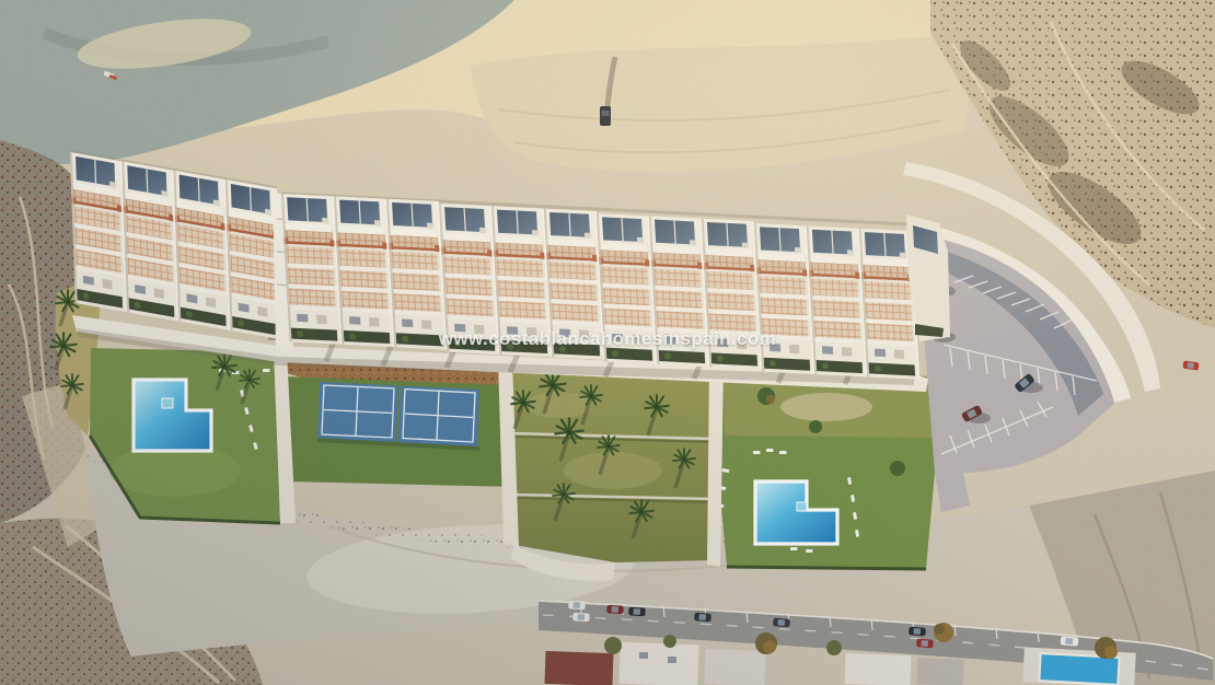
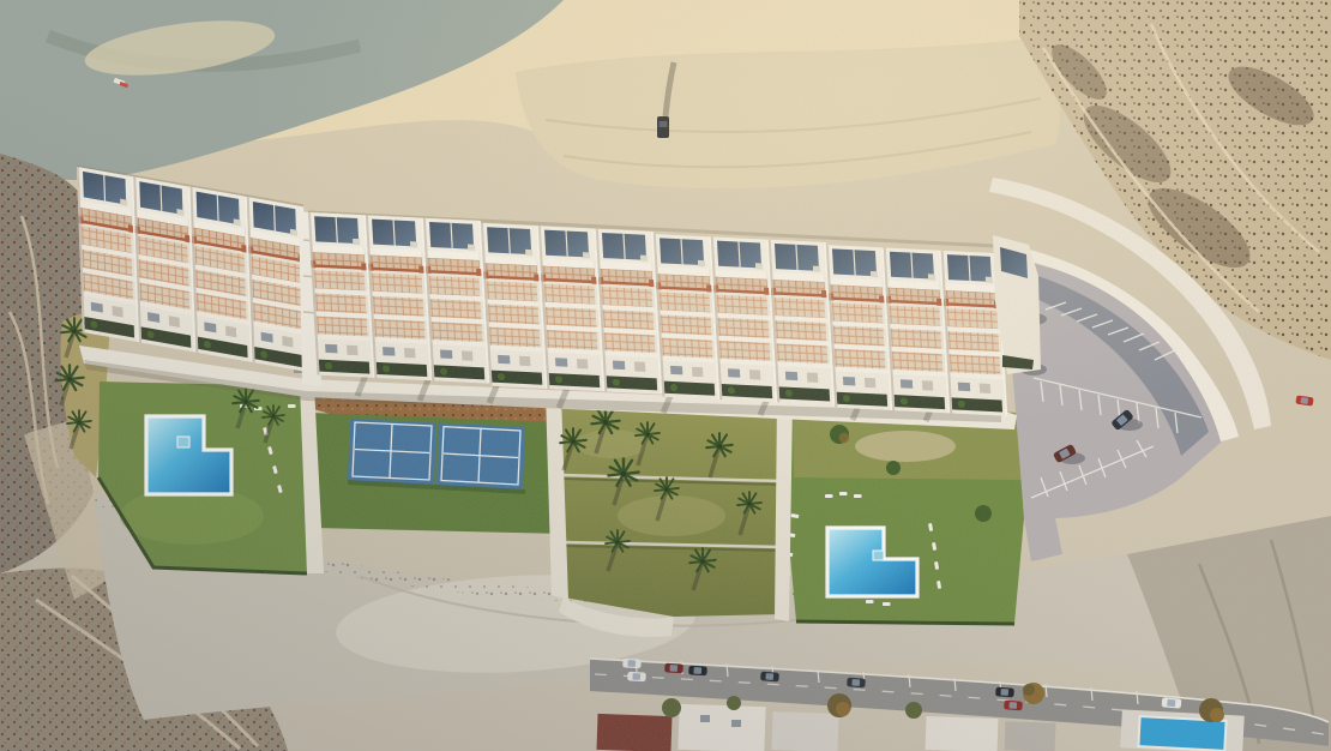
- www.costablancahomesinspain.com
